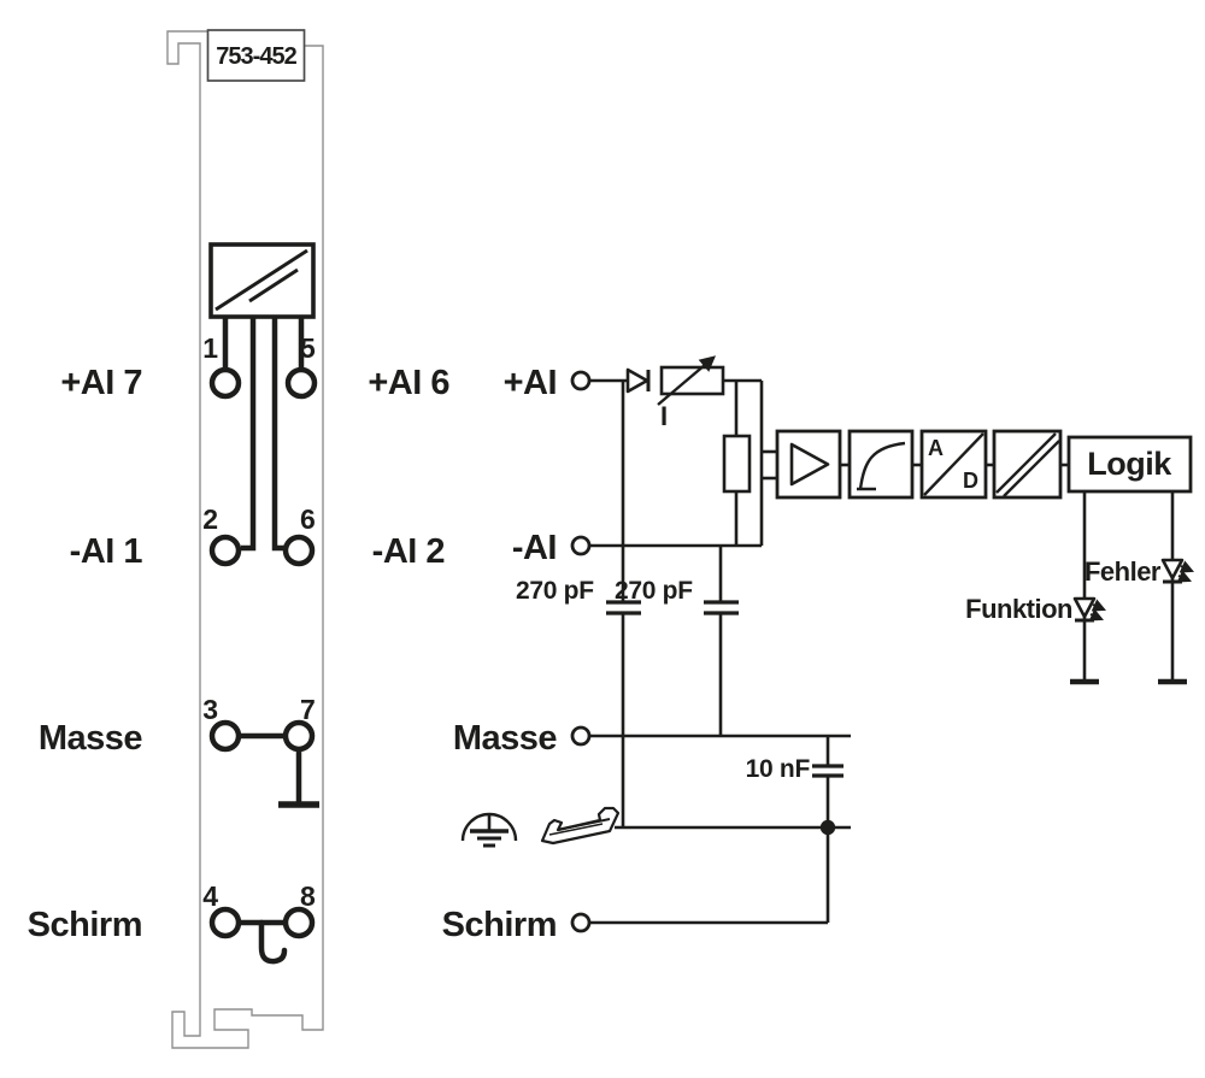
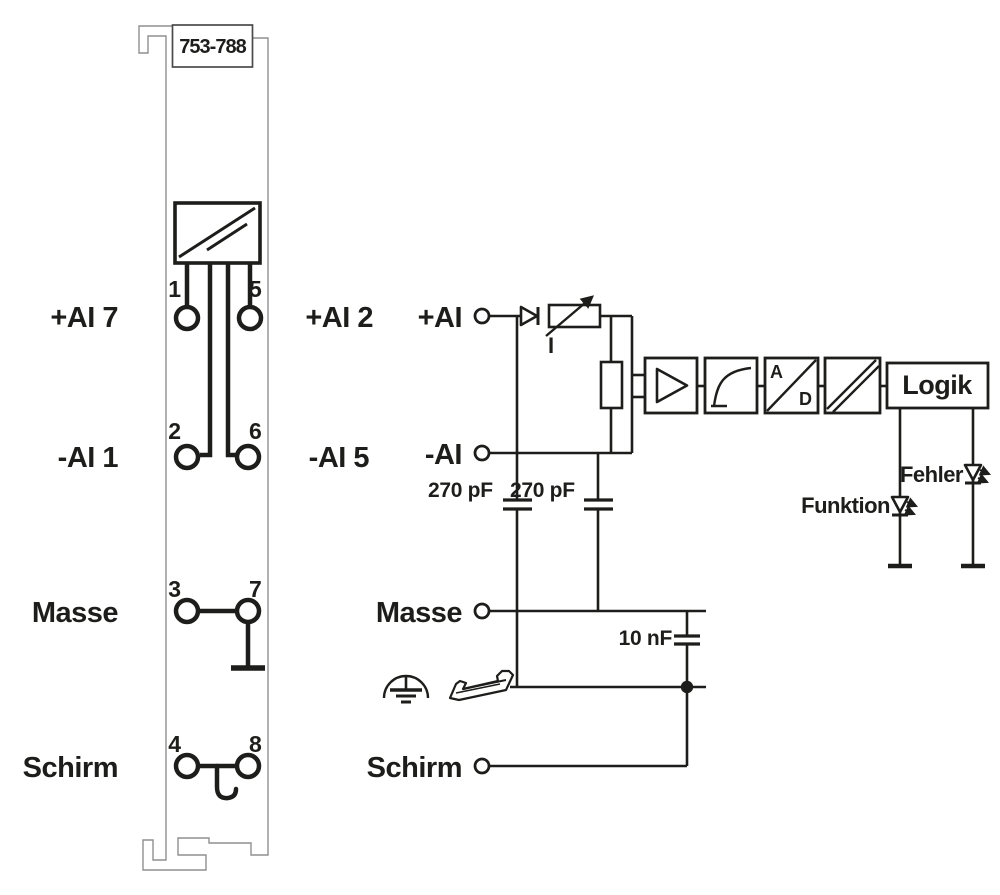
- 753-452
+ 753-788
  1
  5
  2
  6
  3
  7
  4
  8
  +AI 7
  -AI 1
  Masse
  Schirm
- +AI 6
+ +AI 2
- -AI 2
+ -AI 5
  +AI
  -AI
  Masse
  Schirm
  I
  A
  D
  Logik
  Fehler
  Funktion
  270 pF
  270 pF
  10 nF
